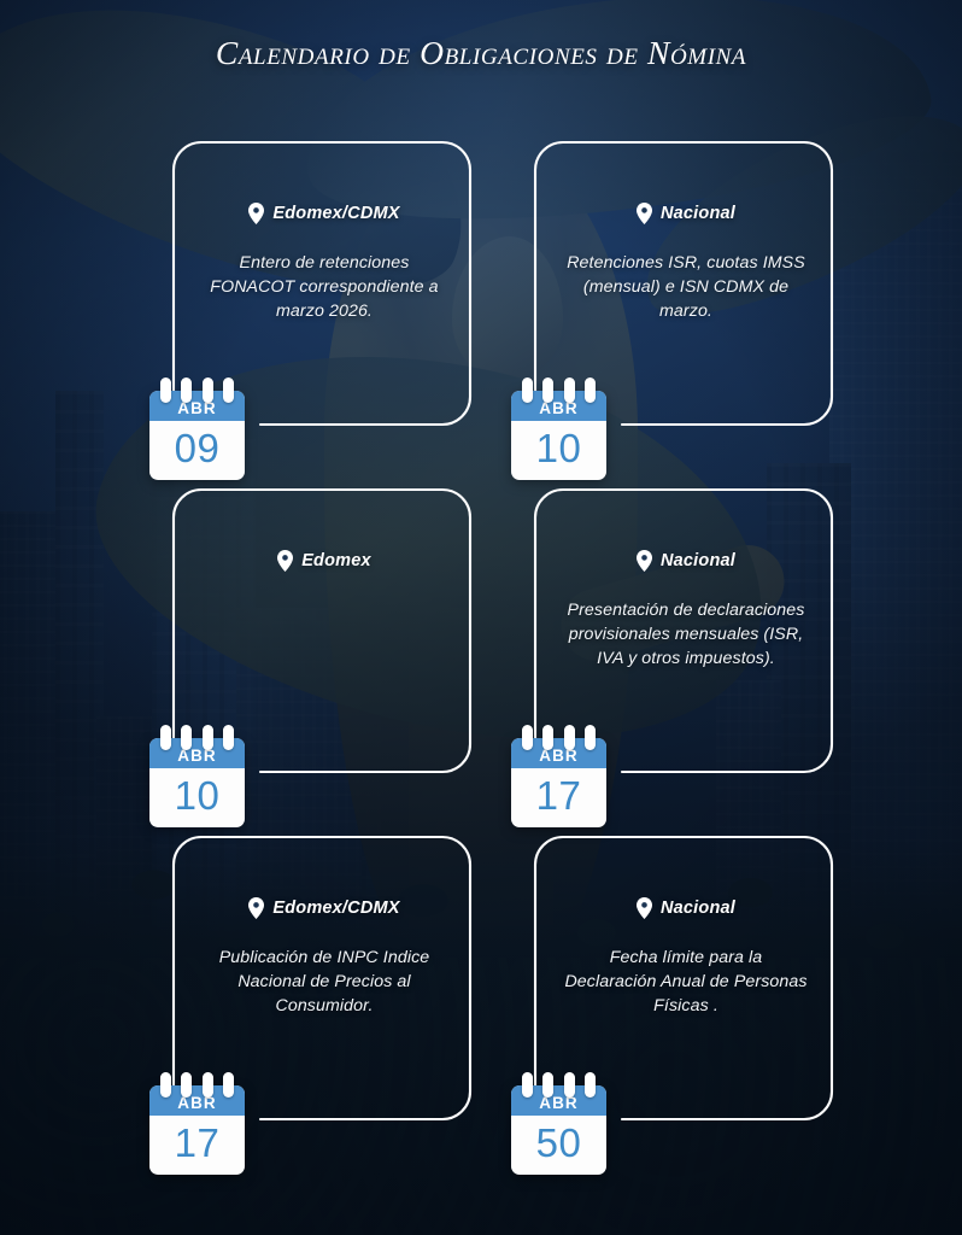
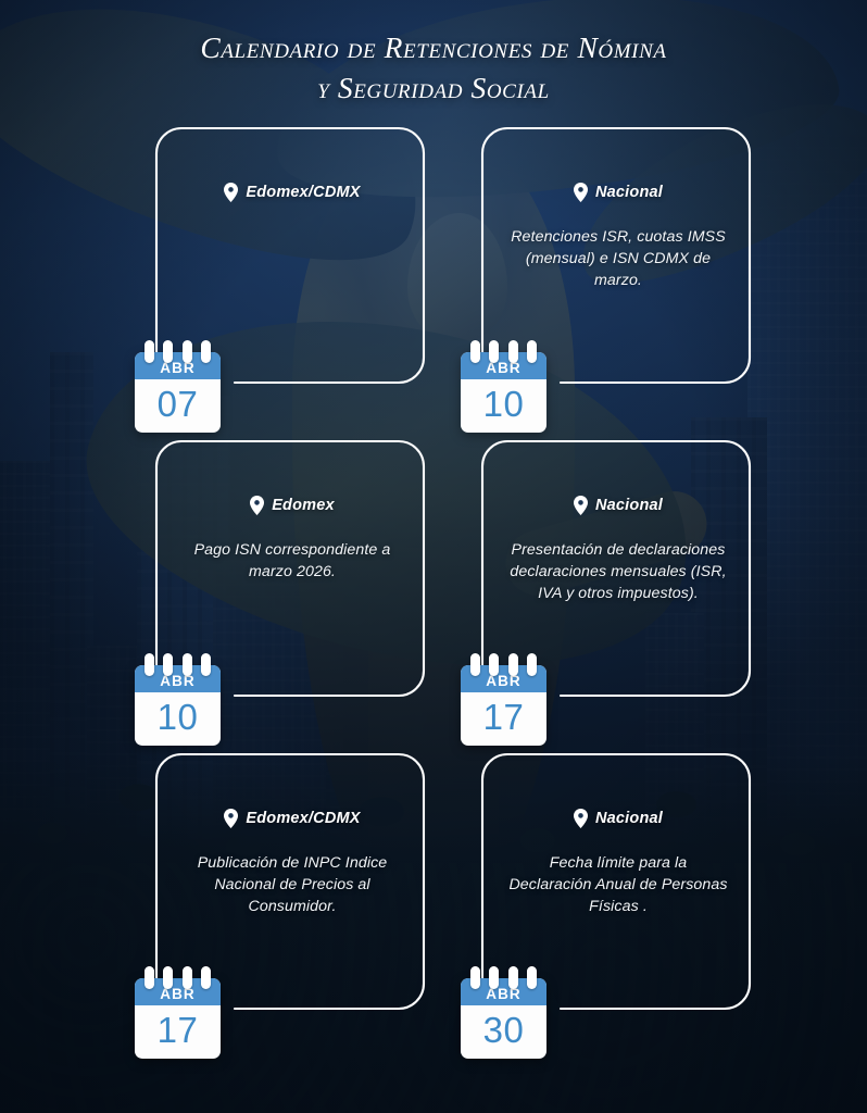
- Calendario de Obligaciones de Nómina
+ Calendario de Retenciones de Nómina
+ y Seguridad Social
  Edomex/CDMX
- Entero de retenciones FONACOT correspondiente a marzo 2026.
  ABR
- 09
+ 07
  Nacional
  Retenciones ISR, cuotas IMSS (mensual) e ISN CDMX de marzo.
  ABR
  10
  Edomex
+ Pago ISN correspondiente a marzo 2026.
  ABR
  10
  Nacional
- Presentación de declaraciones provisionales mensuales (ISR, IVA y otros impuestos).
+ Presentación de declaraciones declaraciones mensuales (ISR, IVA y otros impuestos).
  ABR
  17
  Edomex/CDMX
  Publicación de INPC Indice Nacional de Precios al Consumidor.
  ABR
  17
  Nacional
  Fecha límite para la Declaración Anual de Personas Físicas .
  ABR
- 50
+ 30
